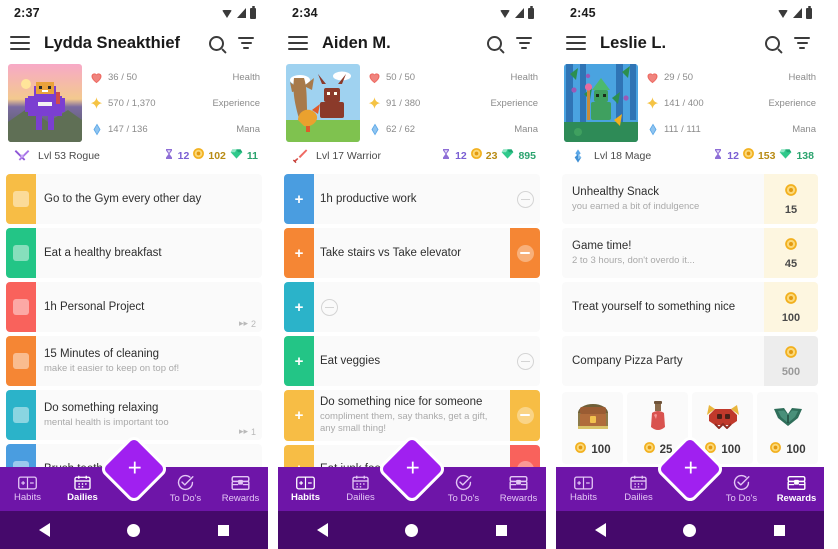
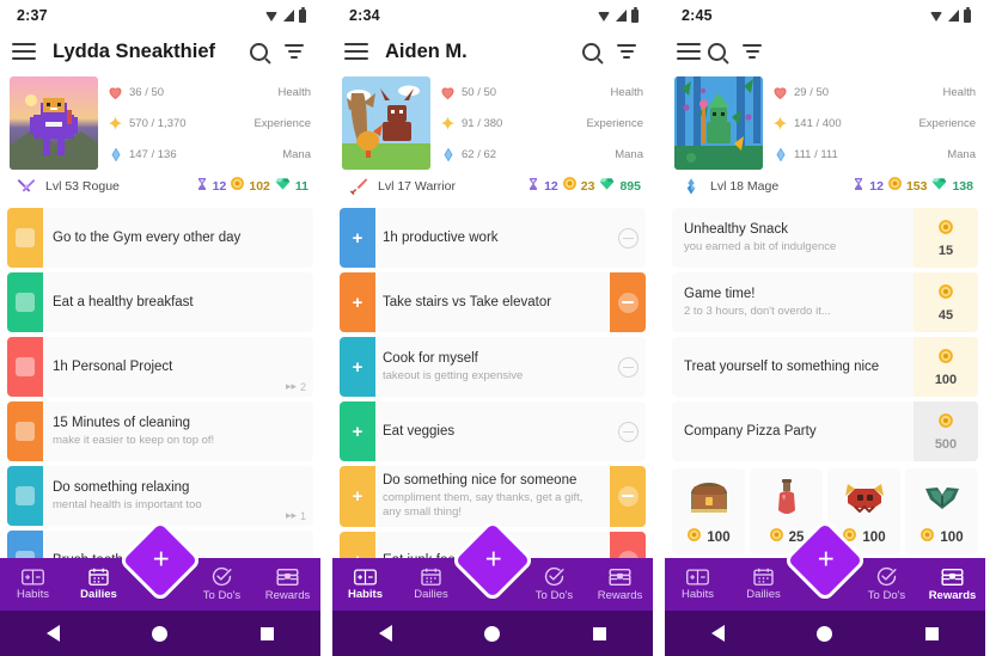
  2:37
  Lydda Sneakthief
  36 / 50
  Health
  570 / 1,370
  Experience
  147 / 136
  Mana
  Lvl 53 Rogue
  12
  102
  11
  Go to the Gym every other day
  Eat a healthy breakfast
  1h Personal Project
  ▸▸
  2
  15 Minutes of cleaning
  make it easier to keep on top of!
  Do something relaxing
  mental health is important too
  ▸▸
  1
  Habits
  Dailies
  To Do's
  Rewards
  2:34
  Aiden M.
  50 / 50
  Health
  91 / 380
  Experience
  62 / 62
  Mana
  Lvl 17 Warrior
  12
  23
  895
  +
  1h productive work
  +
  Take stairs vs Take elevator
  +
+ Cook for myself
+ takeout is getting expensive
  +
  Eat veggies
  +
  Do something nice for someone
  compliment them, say thanks, get a gift, any small thing!
  Habits
  Dailies
  To Do's
  Rewards
  2:45
- Leslie L.
  29 / 50
  Health
  141 / 400
  Experience
  111 / 111
  Mana
  Lvl 18 Mage
  12
  153
  138
  Unhealthy Snack
  you earned a bit of indulgence
  15
  Game time!
  2 to 3 hours, don't overdo it...
  45
  Treat yourself to something nice
  100
  Company Pizza Party
  500
  100
  25
  100
  100
  Habits
  Dailies
  To Do's
  Rewards
